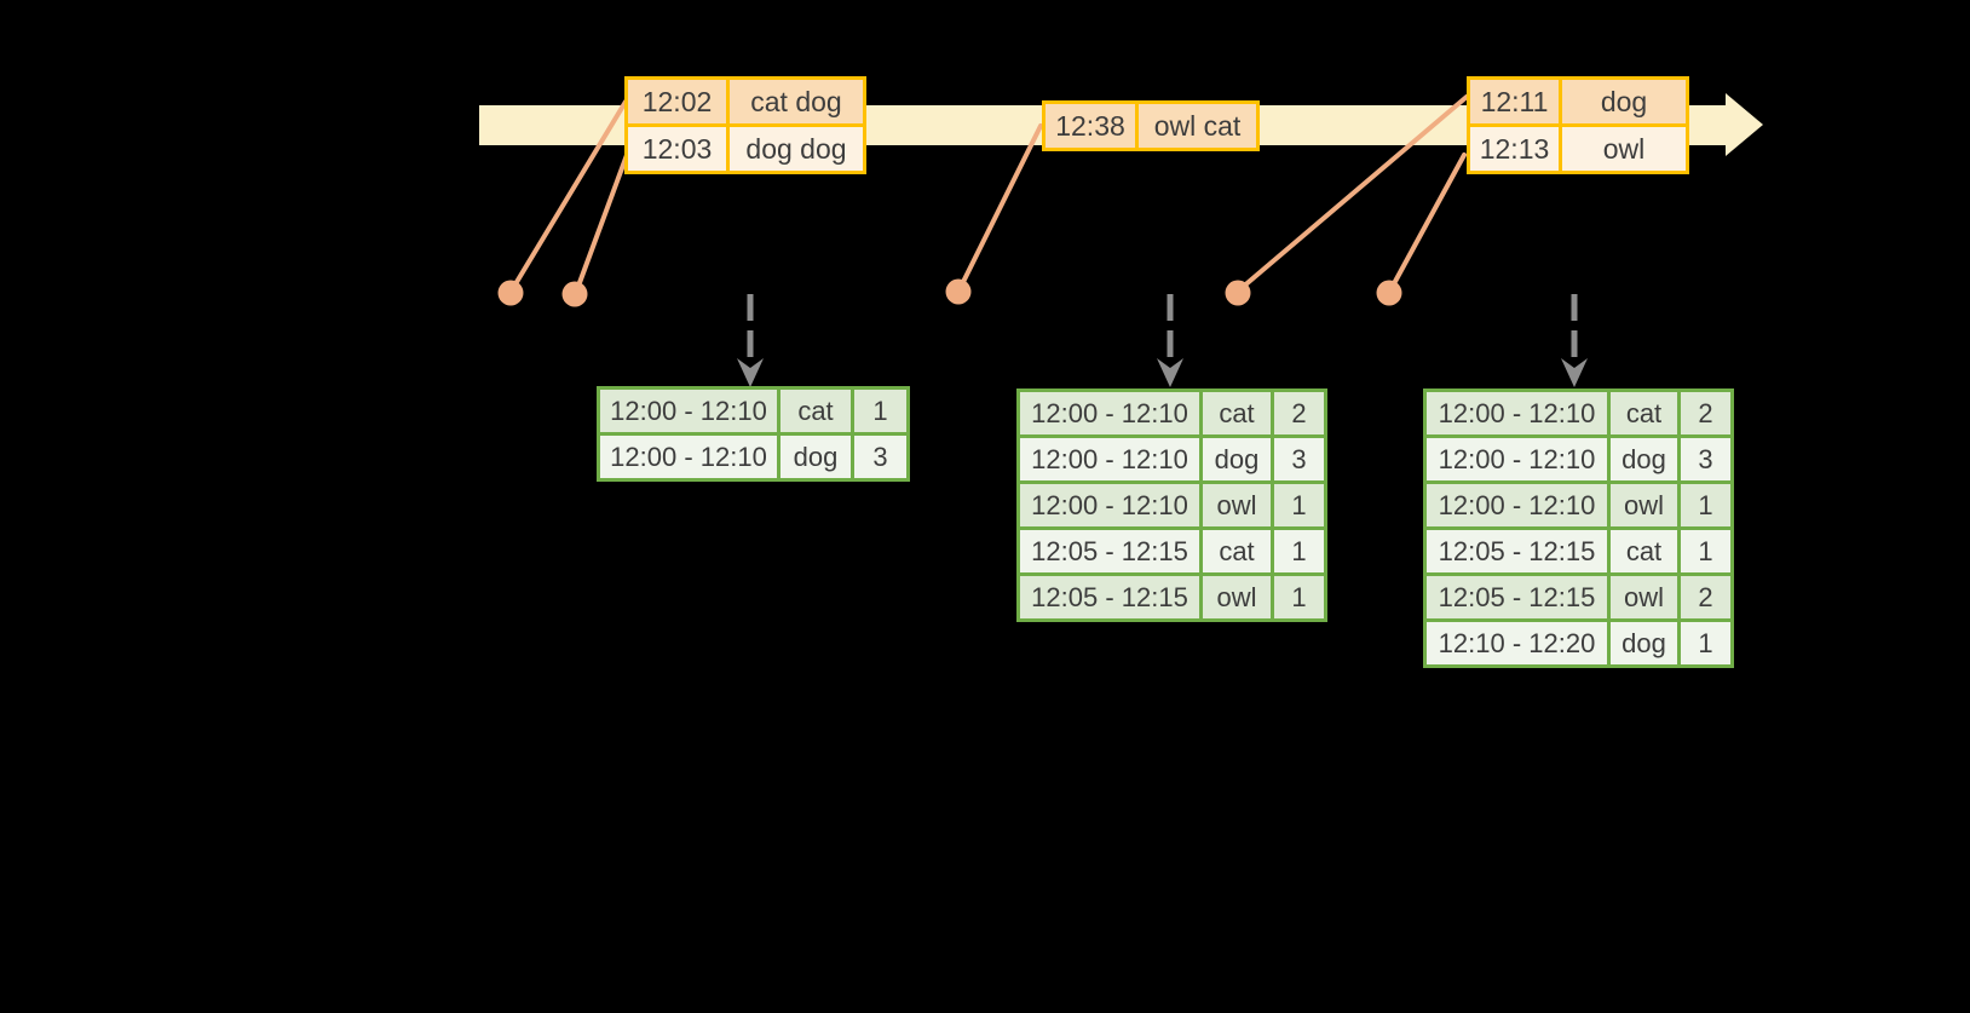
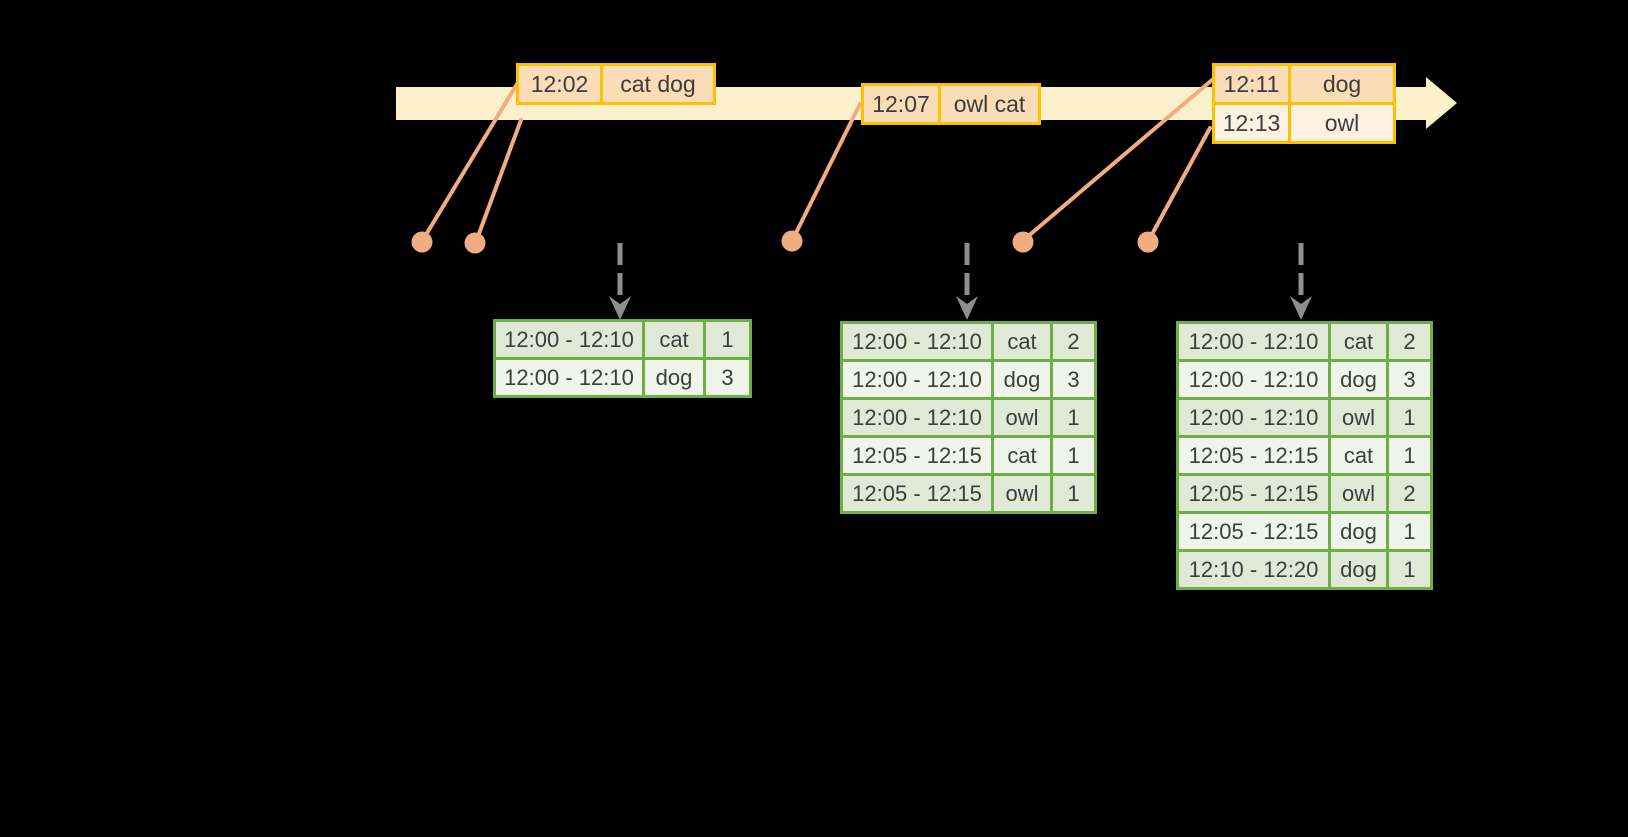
  12:02	cat dog
- 12:03	dog dog
- 12:38	owl cat
+ 12:07	owl cat
  12:11	dog
  12:13	owl
  12:00 - 12:10	cat	1
  12:00 - 12:10	dog	3
  12:00 - 12:10	cat	2
  12:00 - 12:10	dog	3
  12:00 - 12:10	owl	1
  12:05 - 12:15	cat	1
  12:05 - 12:15	owl	1
  12:00 - 12:10	cat	2
  12:00 - 12:10	dog	3
  12:00 - 12:10	owl	1
  12:05 - 12:15	cat	1
  12:05 - 12:15	owl	2
+ 12:05 - 12:15	dog	1
  12:10 - 12:20	dog	1
